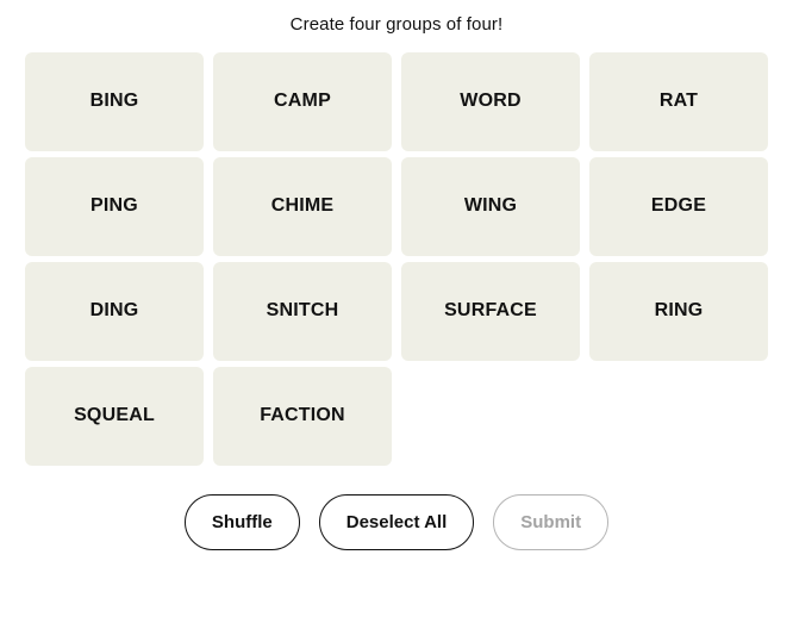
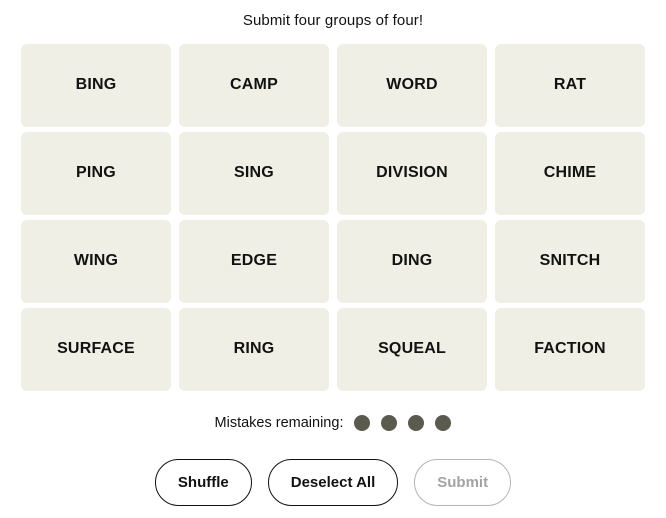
- Create four groups of four!
+ Submit four groups of four!
  BING
  CAMP
  WORD
  RAT
  PING
+ SING
+ DIVISION
  CHIME
  WING
  EDGE
  DING
  SNITCH
  SURFACE
  RING
  SQUEAL
  FACTION
+ Mistakes remaining:
  Shuffle
  Deselect All
  Submit
